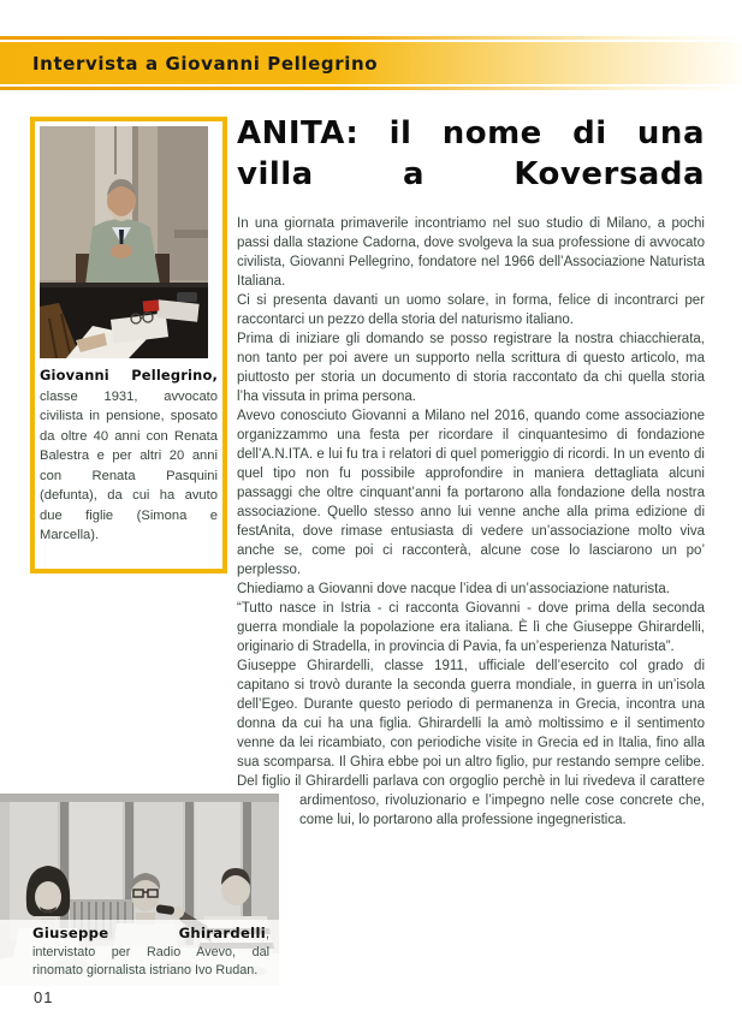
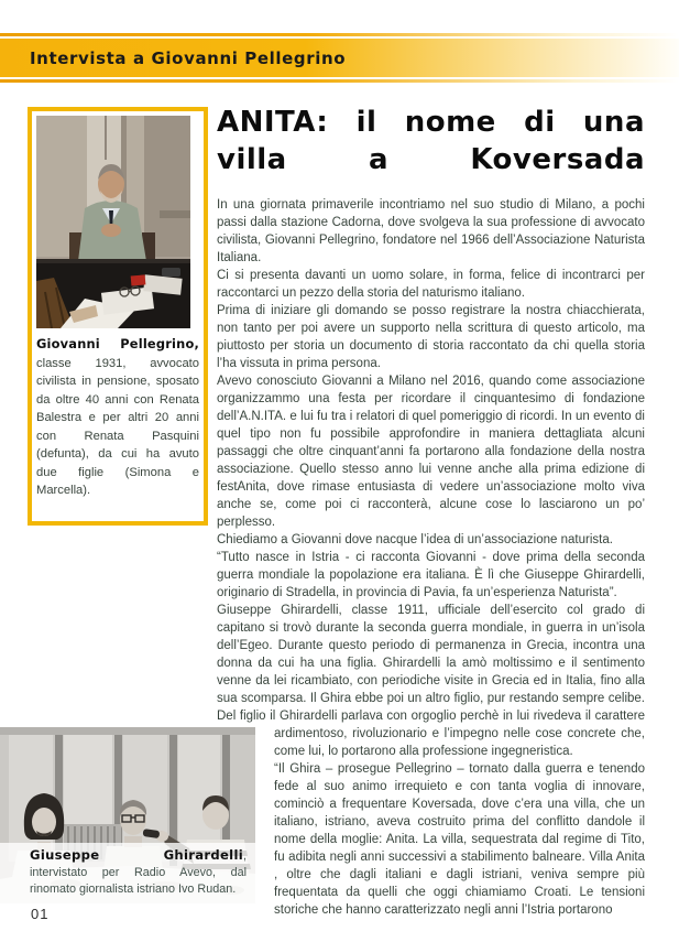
  Intervista a Giovanni Pellegrino
  Giovanni Pellegrino, classe 1931, avvocato civilista in pensione, sposato da oltre 40 anni con Renata Balestra e per altri 20 anni con Renata Pasquini (defunta), da cui ha avuto due figlie (Simona e Marcella).
  ANITA: il nome di una
  villa a Koversada
  In una giornata primaverile incontriamo nel suo studio di Milano, a pochi passi dalla stazione Cadorna, dove svolgeva la sua professione di avvocato civilista, Giovanni Pellegrino, fondatore nel 1966 dell’Associazione Naturista Italiana.
  Ci si presenta davanti un uomo solare, in forma, felice di incontrarci per raccontarci un pezzo della storia del naturismo italiano.
  Prima di iniziare gli domando se posso registrare la nostra chiacchierata, non tanto per poi avere un supporto nella scrittura di questo articolo, ma piuttosto per storia un documento di storia raccontato da chi quella storia l’ha vissuta in prima persona.
  Avevo conosciuto Giovanni a Milano nel 2016, quando come associazione organizzammo una festa per ricordare il cinquantesimo di fondazione dell’A.N.ITA. e lui fu tra i relatori di quel pomeriggio di ricordi. In un evento di quel tipo non fu possibile approfondire in maniera dettagliata alcuni passaggi che oltre cinquant’anni fa portarono alla fondazione della nostra associazione. Quello stesso anno lui venne anche alla prima edizione di festAnita, dove rimase entusiasta di vedere un’associazione molto viva anche se, come poi ci racconterà, alcune cose lo lasciarono un po’ perplesso.
  Chiediamo a Giovanni dove nacque l’idea di un’associazione naturista.
  “Tutto nasce in Istria - ci racconta Giovanni - dove prima della seconda guerra mondiale la popolazione era italiana. È lì che Giuseppe Ghirardelli, originario di Stradella, in provincia di Pavia, fa un’esperienza Naturista”.
  Giuseppe Ghirardelli, classe 1911, ufficiale dell’esercito col grado di capitano si trovò durante la seconda guerra mondiale, in guerra in un’isola dell’Egeo. Durante questo periodo di permanenza in Grecia, incontra una donna da cui ha una figlia. Ghirardelli la amò moltissimo e il sentimento venne da lei ricambiato, con periodiche visite in Grecia ed in Italia, fino alla sua scomparsa. Il Ghira ebbe poi un altro figlio, pur restando sempre celibe. Del figlio il Ghirardelli parlava con orgoglio perchè in lui rivedeva il carattere
  Giuseppe Ghirardelli, intervistato per Radio Avevo, dal rinomato giornalista istriano Ivo Rudan.
  ardimentoso, rivoluzionario e l’impegno nelle cose concrete che, come lui, lo portarono alla professione ingegneristica.
+ “Il Ghira – prosegue Pellegrino – tornato dalla guerra e tenendo fede al suo animo irrequieto e con tanta voglia di innovare, cominciò a frequentare Koversada, dove c’era una villa, che un italiano, istriano, aveva costruito prima del conflitto dandole il nome della moglie: Anita. La villa, sequestrata dal regime di Tito, fu adibita negli anni successivi a stabilimento balneare. Villa Anita , oltre che dagli italiani e dagli istriani, veniva sempre più frequentata da quelli che oggi chiamiamo Croati. Le tensioni storiche che hanno caratterizzato negli anni l’Istria portarono
  01
